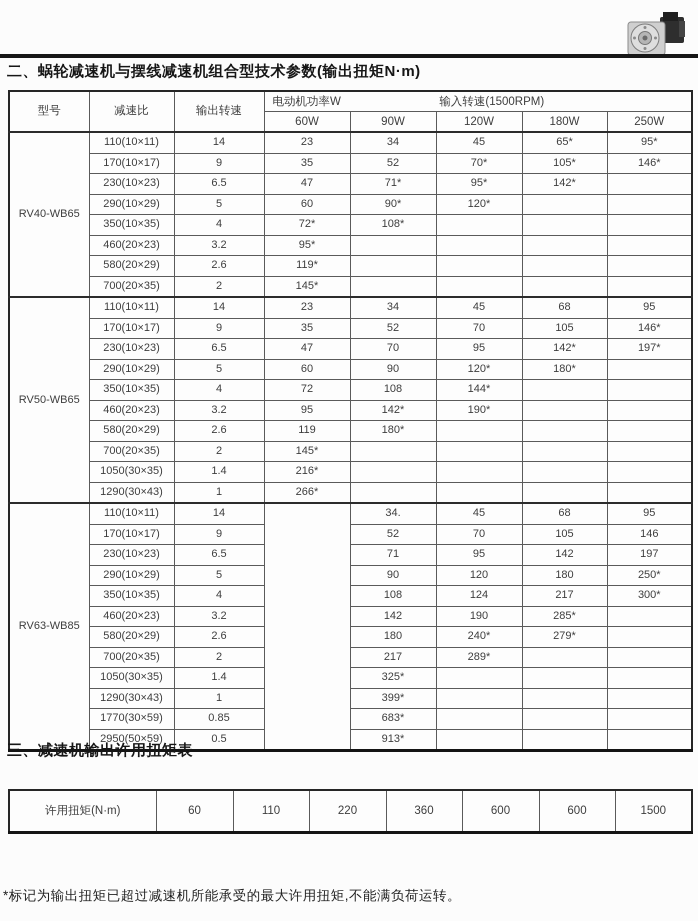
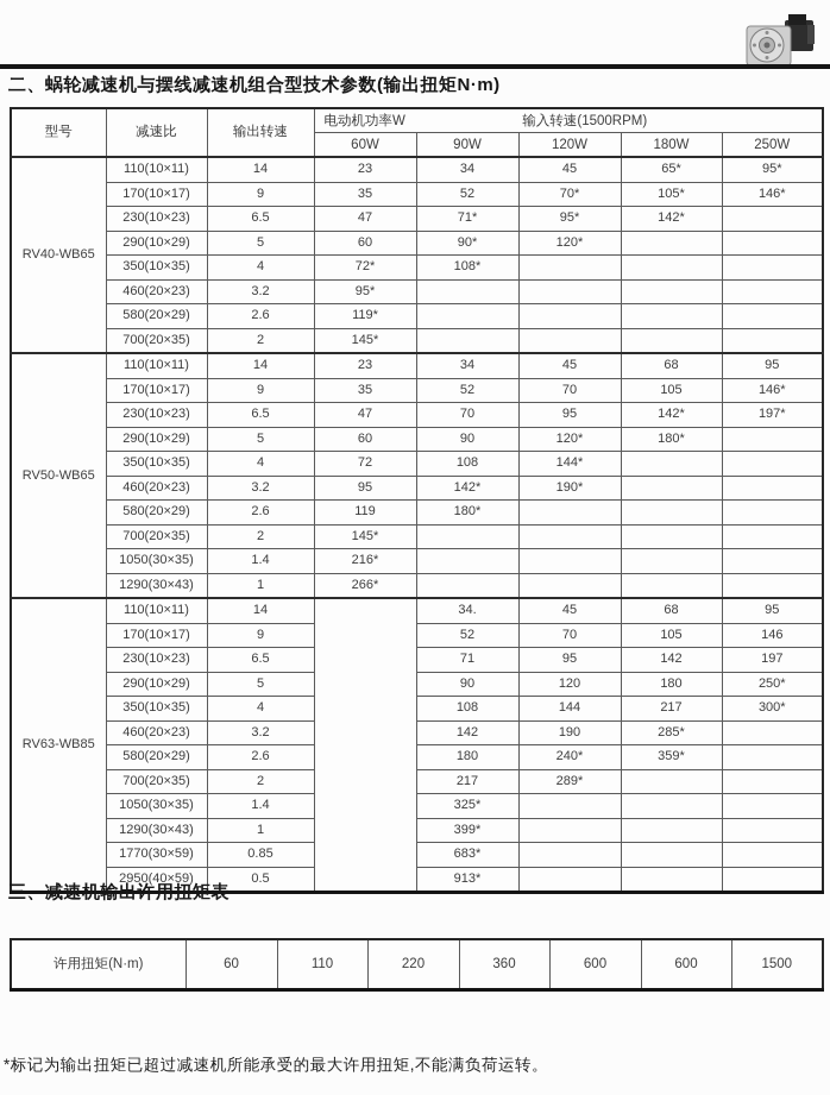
  二、蜗轮减速机与摆线减速机组合型技术参数(输出扭矩N·m)
  型号	减速比	输出转速	电动机功率W 输入转速(1500RPM)
  60W	90W	120W	180W	250W
  RV40-WB65	110(10×11)	14	23	34	45	65*	95*
  170(10×17)	9	35	52	70*	105*	146*
  230(10×23)	6.5	47	71*	95*	142*
  290(10×29)	5	60	90*	120*
  350(10×35)	4	72*	108*
  460(20×23)	3.2	95*
  580(20×29)	2.6	119*
  700(20×35)	2	145*
  RV50-WB65	110(10×11)	14	23	34	45	68	95
  170(10×17)	9	35	52	70	105	146*
  230(10×23)	6.5	47	70	95	142*	197*
  290(10×29)	5	60	90	120*	180*
  350(10×35)	4	72	108	144*
  460(20×23)	3.2	95	142*	190*
  580(20×29)	2.6	119	180*
  700(20×35)	2	145*
  1050(30×35)	1.4	216*
  1290(30×43)	1	266*
  RV63-WB85	110(10×11)	14		34.	45	68	95
  170(10×17)	9	52	70	105	146
  230(10×23)	6.5	71	95	142	197
  290(10×29)	5	90	120	180	250*
- 350(10×35)	4	108	124	217	300*
+ 350(10×35)	4	108	144	217	300*
  460(20×23)	3.2	142	190	285*
- 580(20×29)	2.6	180	240*	279*
+ 580(20×29)	2.6	180	240*	359*
  700(20×35)	2	217	289*
  1050(30×35)	1.4	325*
  1290(30×43)	1	399*
  1770(30×59)	0.85	683*
- 2950(50×59)	0.5	913*
+ 2950(40×59)	0.5	913*
  三、减速机输出许用扭矩表
  许用扭矩(N·m)	60	110	220	360	600	600	1500
  *标记为输出扭矩已超过减速机所能承受的最大许用扭矩,不能满负荷运转。
